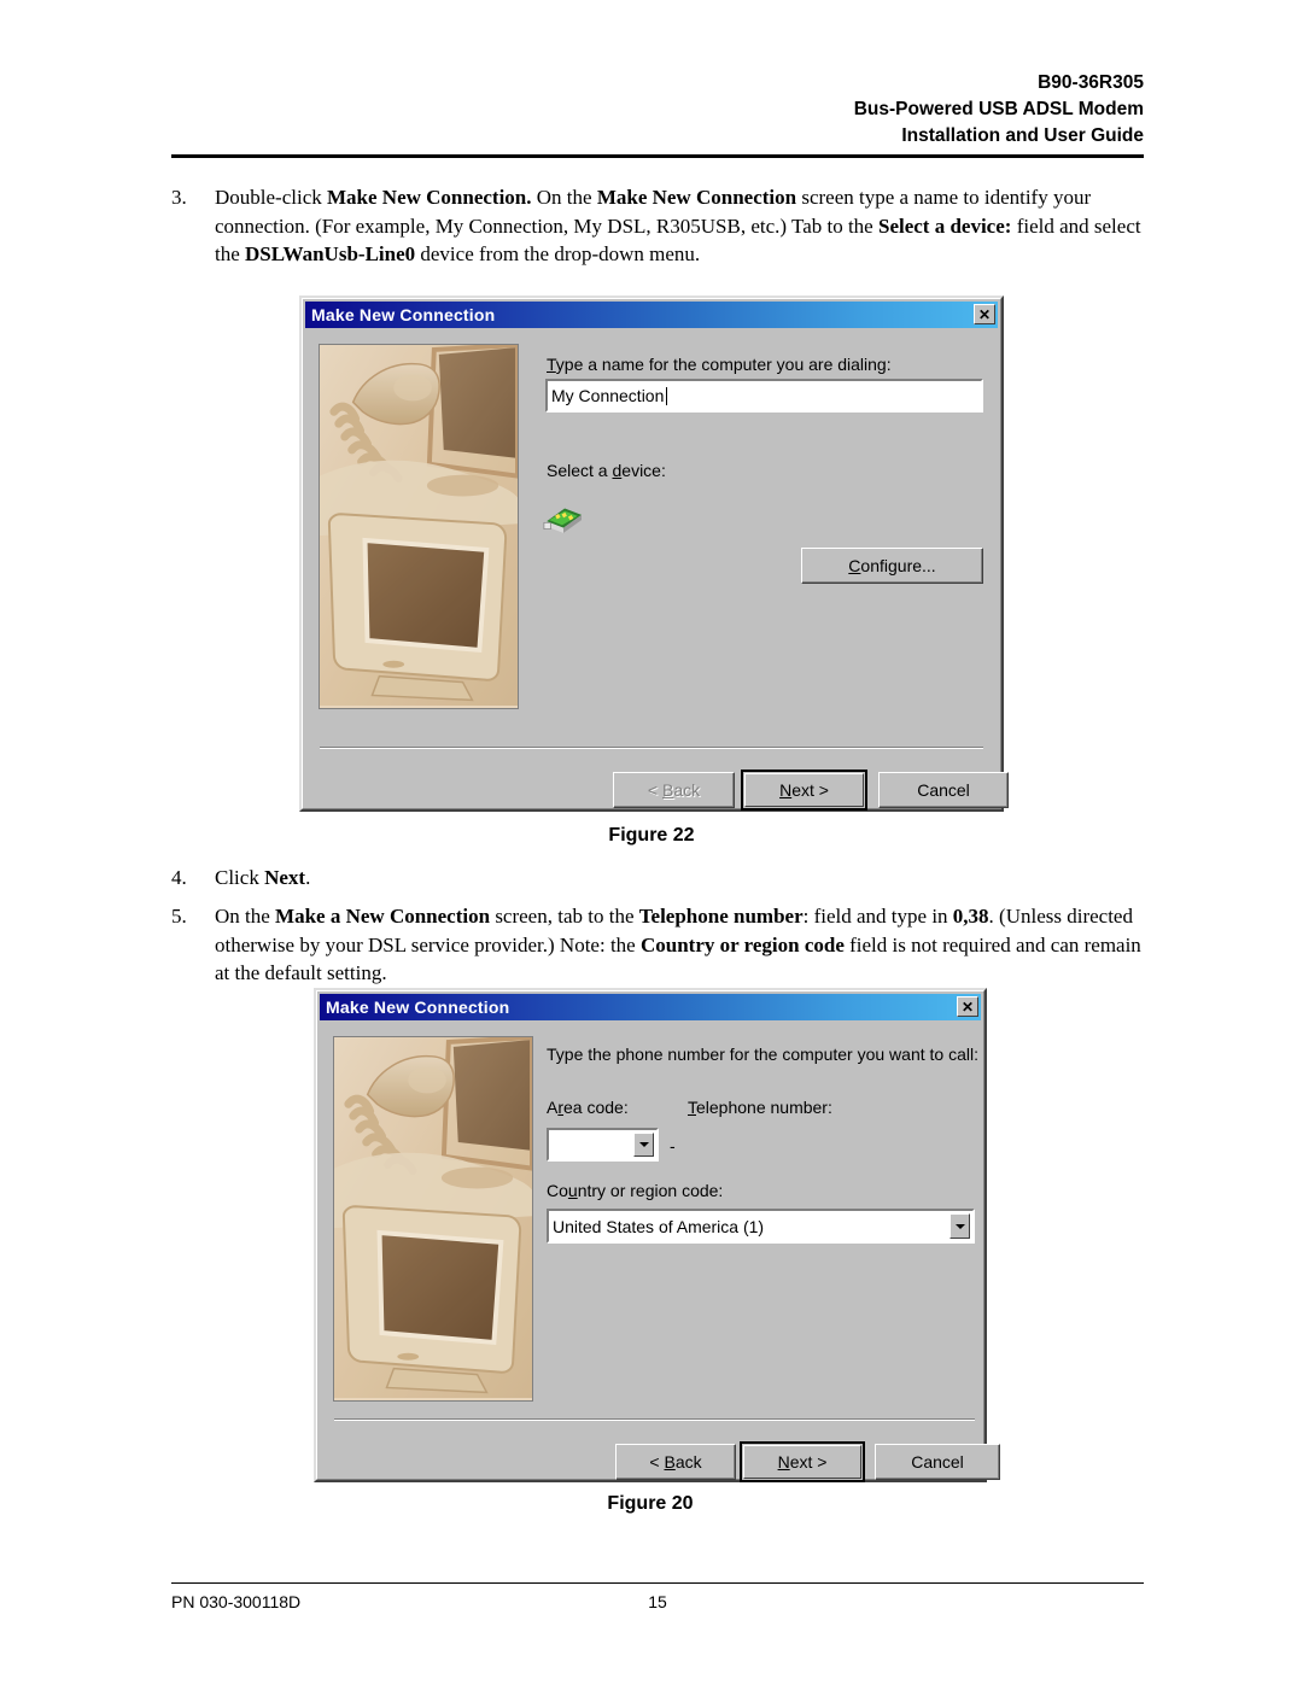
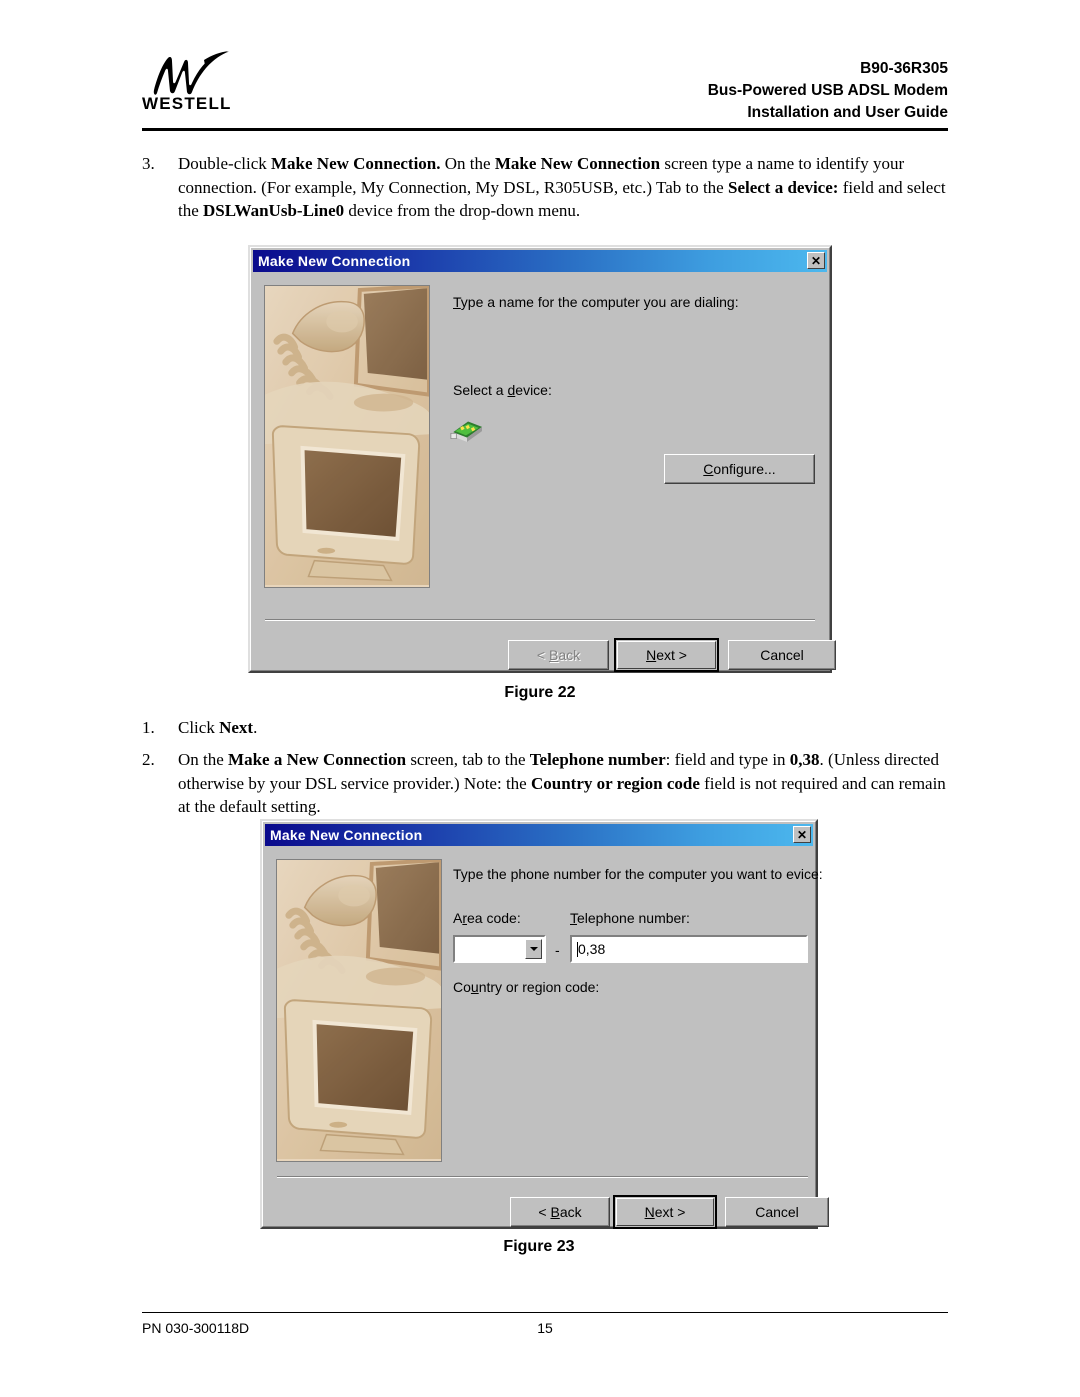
+ WESTELL
  B90-36R305
  Bus-Powered USB ADSL Modem
  Installation and User Guide
  3.
  Double-click Make New Connection. On the Make New Connection screen type a name to identify your connection. (For example, My Connection, My DSL, R305USB, etc.) Tab to the Select a device: field and select the DSLWanUsb-Line0 device from the drop-down menu.
  Make New Connection
  ✕
  Type a name for the computer you are dialing:
- My Connection
  Select a device:
  Configure...
  < Back
  Next >
  Cancel
  Figure 22
- 4.
+ 1.
  Click Next.
- 5.
+ 2.
  On the Make a New Connection screen, tab to the Telephone number: field and type in 0,38. (Unless directed otherwise by your DSL service provider.) Note: the Country or region code field is not required and can remain at the default setting.
  Make New Connection
  ✕
- Type the phone number for the computer you want to call:
+ Type the phone number for the computer you want to evice:
  Area code:
  Telephone number:
  -
+ 0,38
  Country or region code:
- United States of America (1)
  < Back
  Next >
  Cancel
- Figure 20
+ Figure 23
  PN 030-300118D
  15
